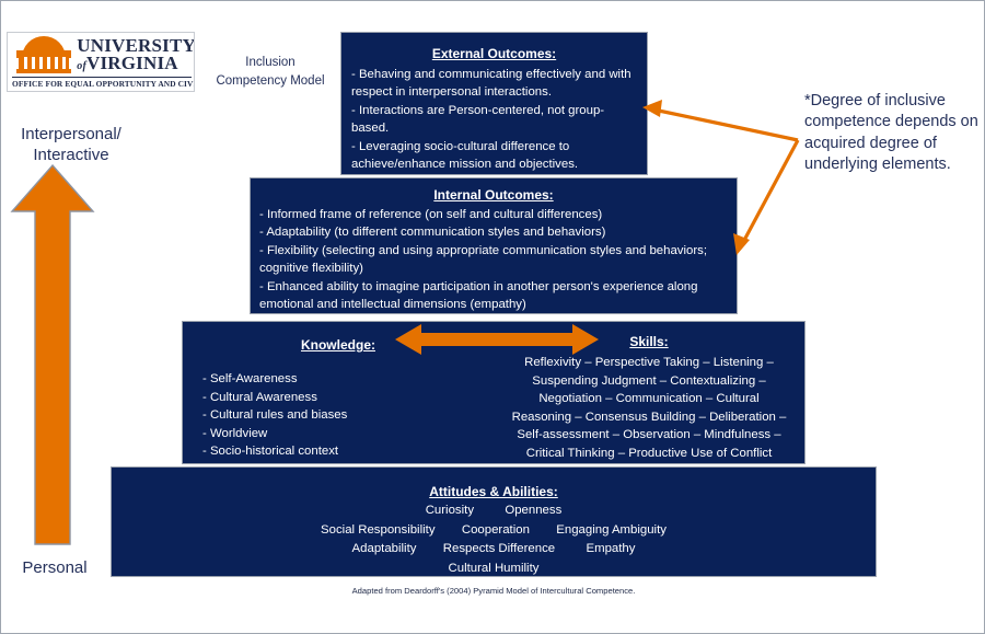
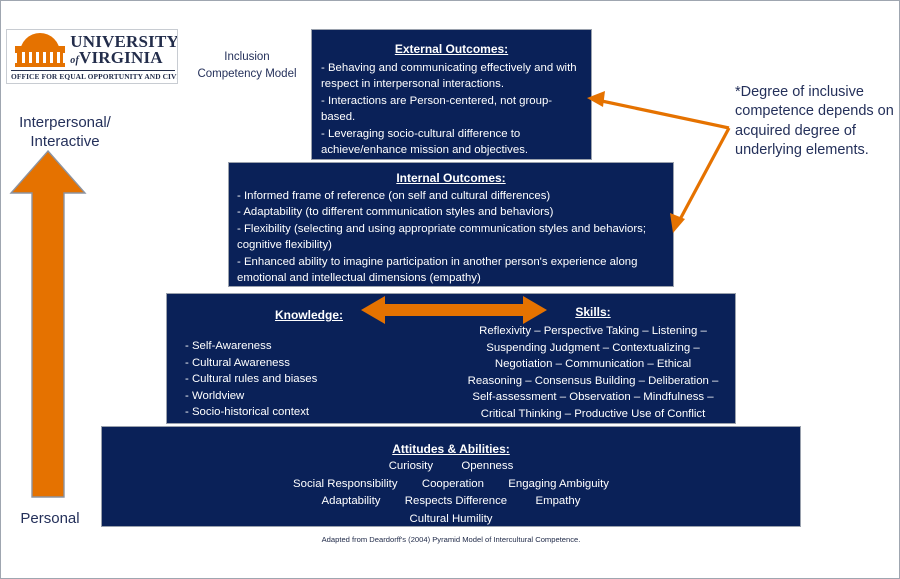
  UNIVERSITY
  ofVIRGINIA
  OFFICE FOR EQUAL OPPORTUNITY AND CIV
  Inclusion
  Competency Model
  External Outcomes:
  - Behaving and communicating effectively and with respect in interpersonal interactions.
  - Interactions are Person-centered, not group-based.
  - Leveraging socio-cultural difference to achieve/enhance mission and objectives.
  Internal Outcomes:
  - Informed frame of reference (on self and cultural differences)
  - Adaptability (to different communication styles and behaviors)
  - Flexibility (selecting and using appropriate communication styles and behaviors; cognitive flexibility)
  - Enhanced ability to imagine participation in another person's experience along emotional and intellectual dimensions (empathy)
  Knowledge:
  - Self-Awareness
  - Cultural Awareness
  - Cultural rules and biases
  - Worldview
  - Socio-historical context
  Skills:
  Reflexivity – Perspective Taking – Listening –
  Suspending Judgment – Contextualizing –
- Negotiation – Communication – Cultural
+ Negotiation – Communication – Ethical
  Reasoning – Consensus Building – Deliberation –
  Self-assessment – Observation – Mindfulness –
  Critical Thinking – Productive Use of Conflict
  Attitudes & Abilities:
  Curiosity Openness
  Social Responsibility Cooperation Engaging Ambiguity
  Adaptability Respects Difference Empathy
  Cultural Humility
  Interpersonal/
  Interactive
  Personal
  *Degree of inclusive competence depends on acquired degree of underlying elements.
  Adapted from Deardorff's (2004) Pyramid Model of Intercultural Competence.
